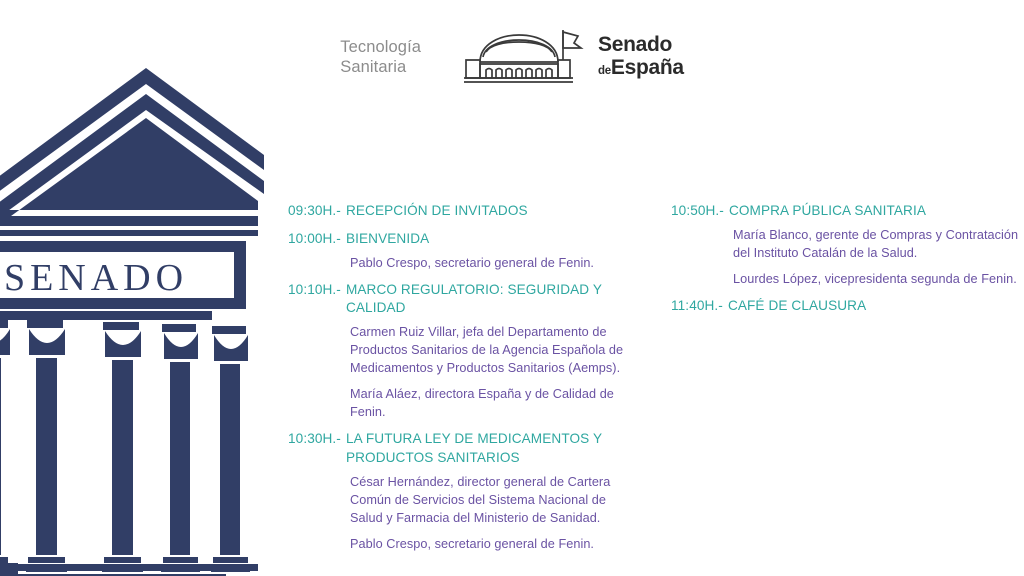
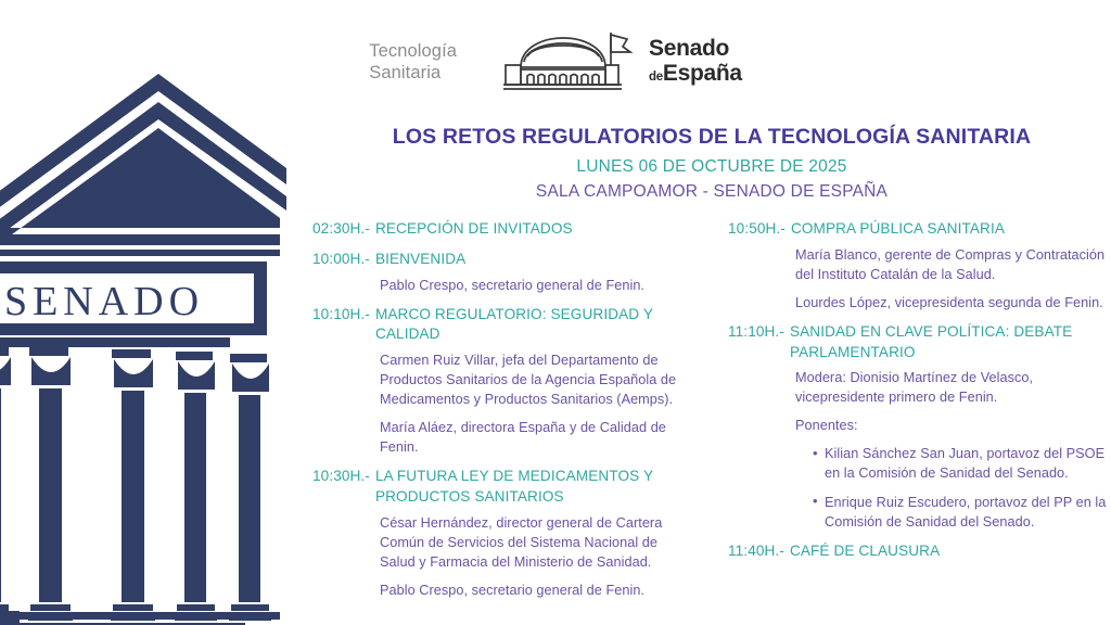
  SENADO
  Tecnología
  Sanitaria
  Senado
  deEspaña
+ LOS RETOS REGULATORIOS DE LA TECNOLOGÍA SANITARIA
+ LUNES 06 DE OCTUBRE DE 2025
+ SALA CAMPOAMOR - SENADO DE ESPAÑA
- 09:30H.-
+ 02:30H.-
  RECEPCIÓN DE INVITADOS
  10:00H.-
  BIENVENIDA
  Pablo Crespo, secretario general de Fenin.
  10:10H.-
  MARCO REGULATORIO: SEGURIDAD Y CALIDAD
  Carmen Ruiz Villar, jefa del Departamento de Productos Sanitarios de la Agencia Española de Medicamentos y Productos Sanitarios (Aemps).
  María Aláez, directora España y de Calidad de Fenin.
  10:30H.-
  LA FUTURA LEY DE MEDICAMENTOS Y PRODUCTOS SANITARIOS
  César Hernández, director general de Cartera Común de Servicios del Sistema Nacional de Salud y Farmacia del Ministerio de Sanidad.
  Pablo Crespo, secretario general de Fenin.
  10:50H.-
  COMPRA PÚBLICA SANITARIA
  María Blanco, gerente de Compras y Contratación del Instituto Catalán de la Salud.
  Lourdes López, vicepresidenta segunda de Fenin.
+ 11:10H.-
+ SANIDAD EN CLAVE POLÍTICA: DEBATE PARLAMENTARIO
+ Modera: Dionisio Martínez de Velasco, vicepresidente primero de Fenin.
+ Ponentes:
+ Kilian Sánchez San Juan, portavoz del PSOE en la Comisión de Sanidad del Senado.
+ Enrique Ruiz Escudero, portavoz del PP en la Comisión de Sanidad del Senado.
  11:40H.-
  CAFÉ DE CLAUSURA
